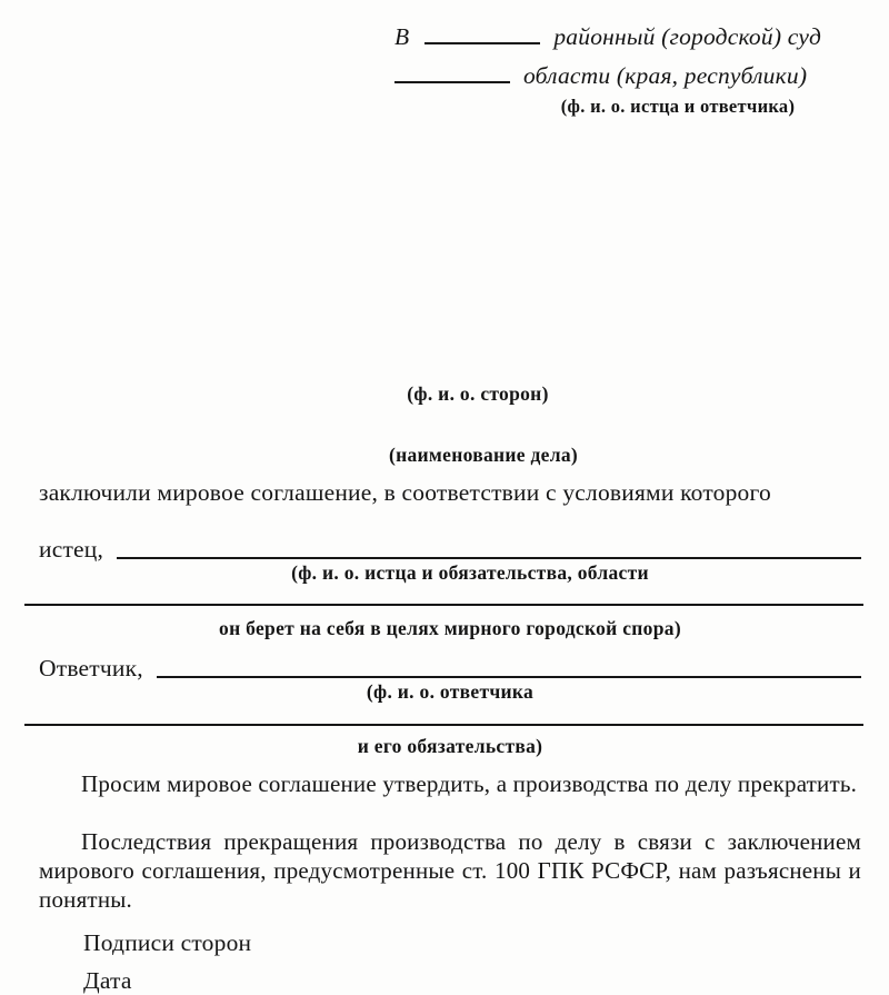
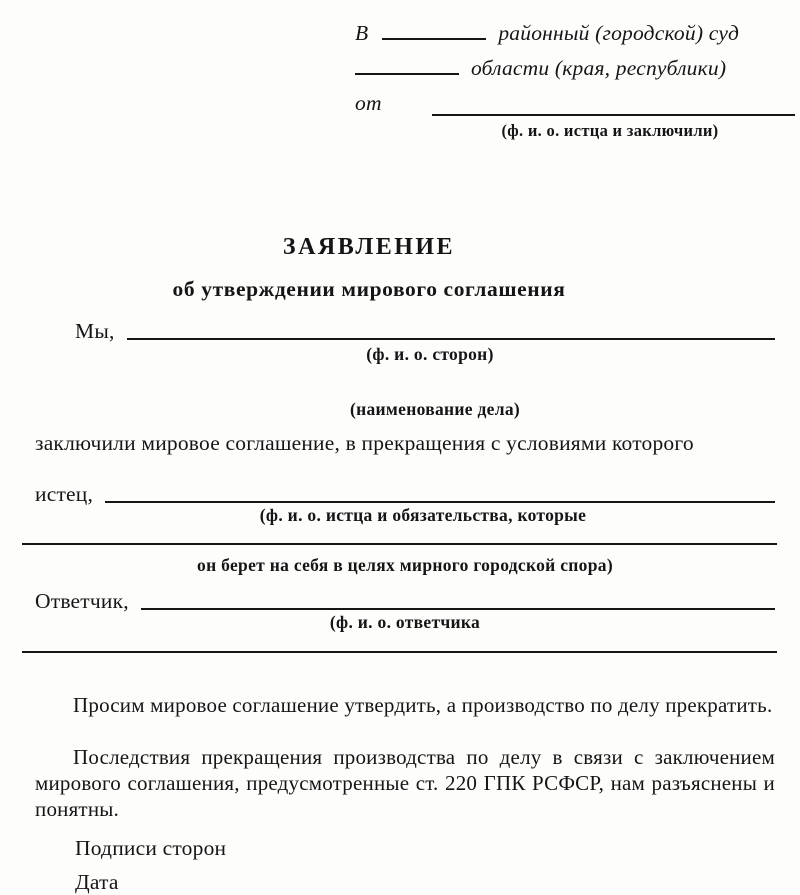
  В районный (городской) суд
  области (края, республики)
+ от
- (ф. и. о. истца и ответчика)
+ (ф. и. о. истца и заключили)
+ ЗАЯВЛЕНИЕ
+ об утверждении мирового соглашения
+ Мы,
  (ф. и. о. сторон)
  (наименование дела)
- заключили мировое соглашение, в соответствии с условиями которого
+ заключили мировое соглашение, в прекращения с условиями которого
  истец,
- (ф. и. о. истца и обязательства, области
+ (ф. и. о. истца и обязательства, которые
  он берет на себя в целях мирного городской спора)
  Ответчик,
  (ф. и. о. ответчика
- и его обязательства)
- Просим мировое соглашение утвердить, а производства по делу прекратить.
+ Просим мировое соглашение утвердить, а производство по делу прекратить.
- Последствия прекращения производства по делу в связи с заключе­нием мирового соглашения, предусмотренные ст. 100 ГПК РСФСР, нам разъяснены и понятны.
+ Последствия прекращения производства по делу в связи с заключе­нием мирового соглашения, предусмотренные ст. 220 ГПК РСФСР, нам разъяснены и понятны.
  Подписи сторон
  Дата
